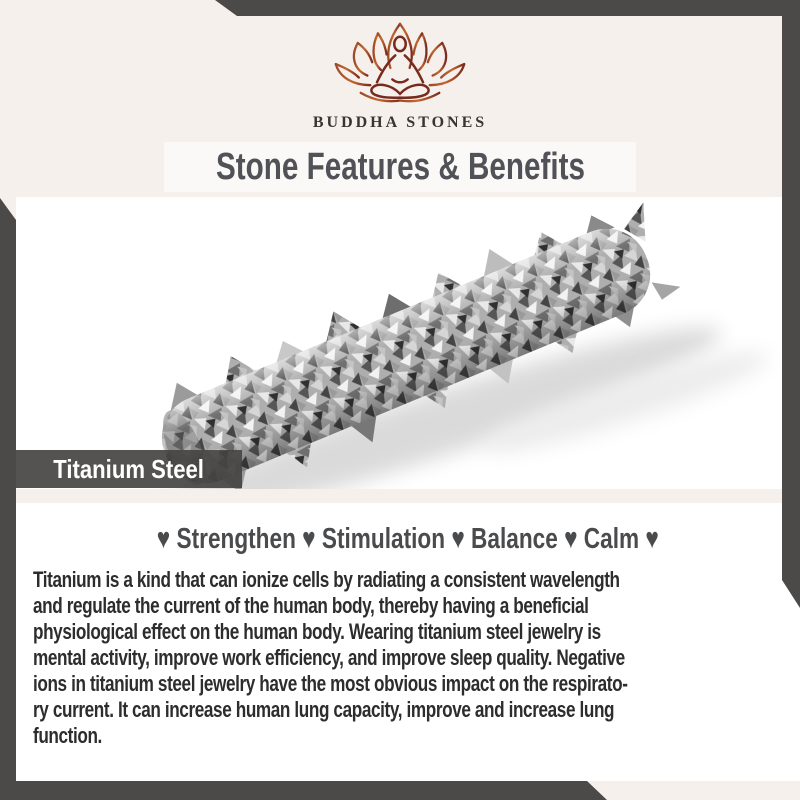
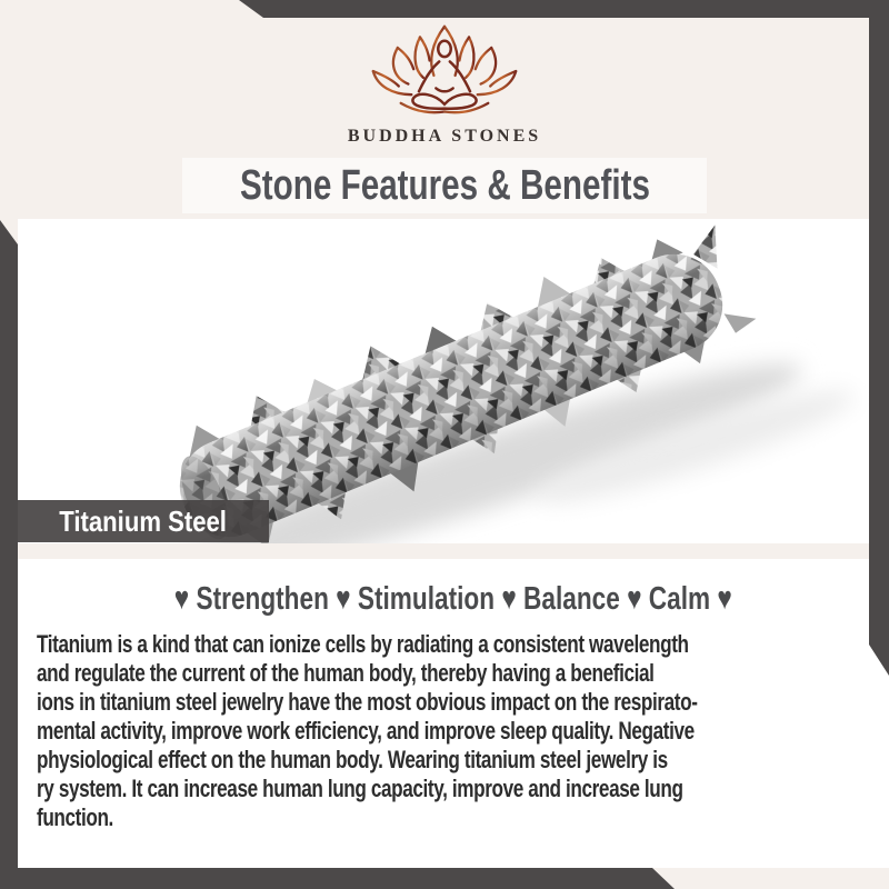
  BUDDHA STONES
  Stone Features & Benefits
  Titanium Steel
  ♥ Strengthen ♥ Stimulation ♥ Balance ♥ Calm ♥
  Titanium is a kind that can ionize cells by radiating a consistent wavelength
  and regulate the current of the human body, thereby having a beneficial
- physiological effect on the human body. Wearing titanium steel jewelry is
+ ions in titanium steel jewelry have the most obvious impact on the respirato-
  mental activity, improve work efficiency, and improve sleep quality. Negative
- ions in titanium steel jewelry have the most obvious impact on the respirato-
+ physiological effect on the human body. Wearing titanium steel jewelry is
- ry current. It can increase human lung capacity, improve and increase lung
+ ry system. It can increase human lung capacity, improve and increase lung
  function.
